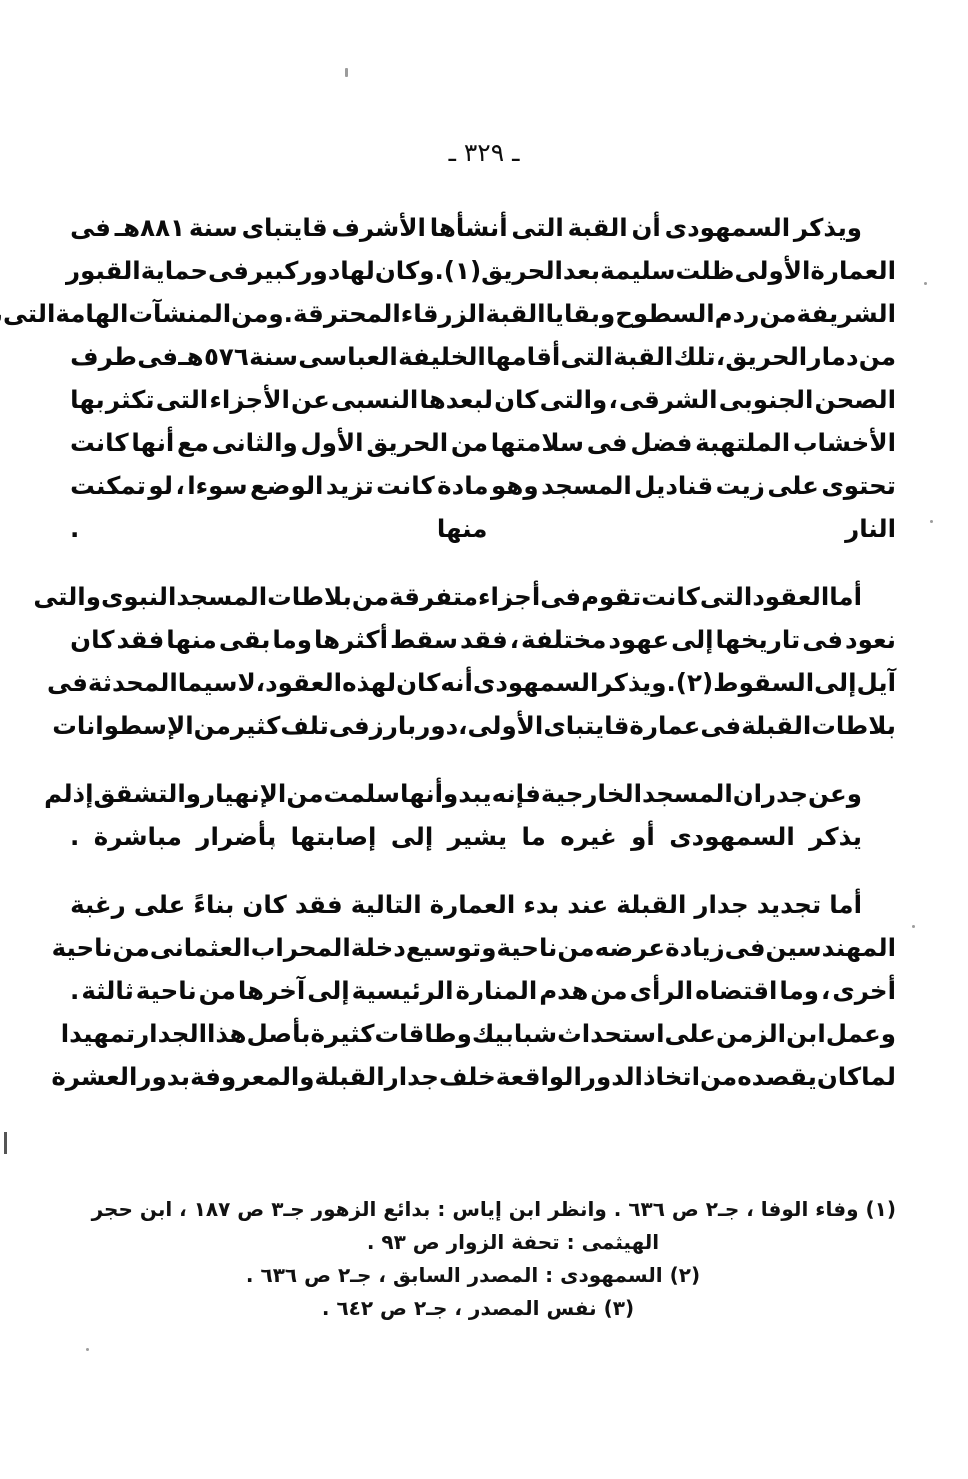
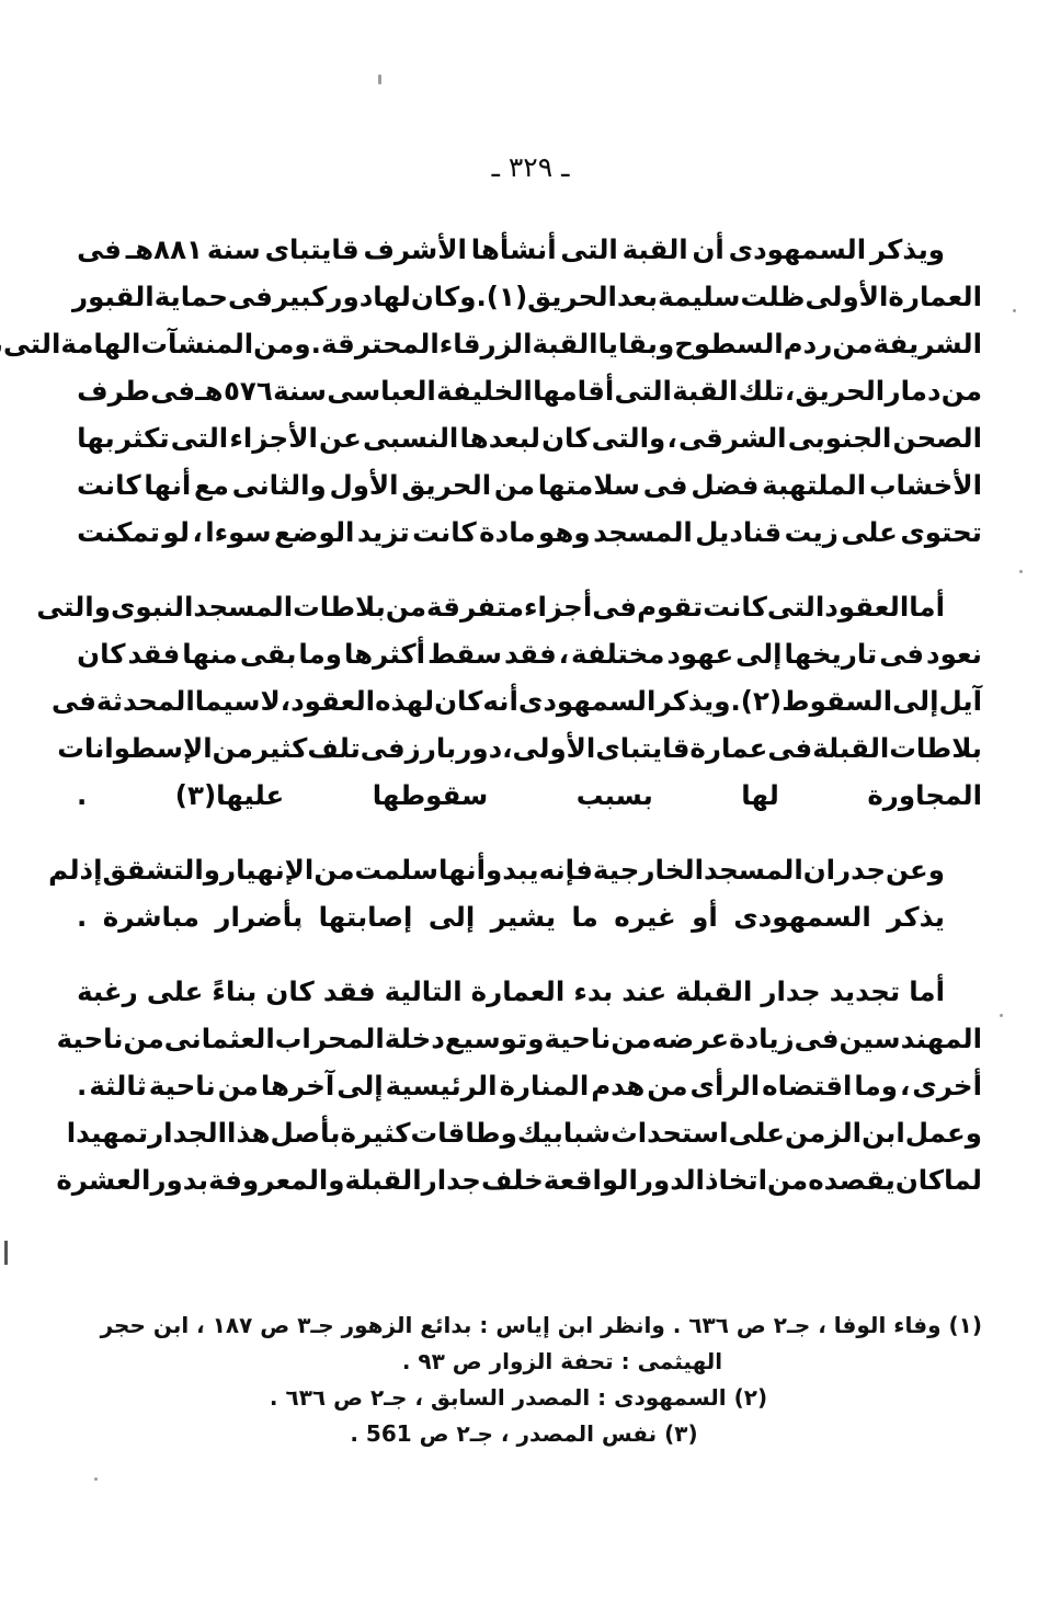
  ـ ٣٢٩ ـ
  ويذكر
  السمهودى
  أن
  القبة
  التى
  أنشأها
  الأشرف
  قايتباى
  سنة
  ٨٨١هـ
  فى
  العمارة
  الأولى
  ظلت
  سليمة
  بعد
  الحريق
  (١)
  .
  وكان
  لها
  دور
  كبير
  فى
  حماية
  القبور
  الشريفة
  من
  ردم
  السطوح
  وبقايا
  القبة
  الزرقاء
  المحترقة
  .
  ومن
  المنشآت
  الهامة
  التى
  من
  دمار
  الحريق
  ،
  تلك
  القبة
  التى
  أقامها
  الخليفة
  العباسى
  سنة
  ٥٧٦
  هـ
  فى
  طرف
  الصحن
  الجنوبى
  الشرقى
  ،
  والتى
  كان
  لبعدها
  النسبى
  عن
  الأجزاء
  التى
  تكثر
  بها
  الأخشاب
  الملتهبة
  فضل
  فى
  سلامتها
  من
  الحريق
  الأول
  والثانى
  مع
  أنها
  كانت
  تحتوى
  على
  زيت
  قناديل
  المسجد
  وهو
  مادة
  كانت
  تزيد
  الوضع
  سوءا
  ،
  لو
  تمكنت
- النار منها .
  أما
  العقود
  التى
  كانت
  تقوم
  فى
  أجزاء
  متفرقة
  من
  بلاطات
  المسجد
  النبوى
  والتى
  نعود
  فى
  تاريخها
  إلى
  عهود
  مختلفة
  ،
  فقد
  سقط
  أكثرها
  وما
  بقى
  منها
  فقد
  كان
  آيل
  إلى
  السقوط
  (٢)
  .
  ويذكر
  السمهودى
  أنه
  كان
  لهذه
  العقود
  ،
  لا
  سيما
  المحدثة
  فى
  بلاطات
  القبلة
  فى
  عمارة
  قايتباى
  الأولى
  ،
  دور
  بارز
  فى
  تلف
  كثير
  من
  الإسطوانات
+ المجاورة لها بسبب سقوطها عليها(٣) .
  وعن
  جدران
  المسجد
  الخارجية
  فإنه
  يبدو
  أنها
  سلمت
  من
  الإنهيار
  والتشقق
  إذ
  لم
  يذكر السمهودى أو غيره ما يشير إلى إصابتها بأضرار مباشرة .
  أما
  تجديد
  جدار
  القبلة
  عند
  بدء
  العمارة
  التالية
  فقد
  كان
  بناءً
  على
  رغبة
  المهندسين
  فى
  زيادة
  عرضه
  من
  ناحية
  وتوسيع
  دخلة
  المحراب
  العثمانى
  من
  ناحية
  أخرى
  ،
  وما
  اقتضاه
  الرأى
  من
  هدم
  المنارة
  الرئيسية
  إلى
  آخرها
  من
  ناحية
  ثالثة
  .
  وعمل
  ابن
  الزمن
  على
  استحداث
  شبابيك
  وطاقات
  كثيرة
  بأصل
  هذا
  الجدار
  تمهيدا
  لما
  كان
  يقصده
  من
  اتخاذ
  الدور
  الواقعة
  خلف
  جدار
  القبلة
  والمعروفة
  بدور
  العشرة
  (١) وفاء الوفا ، جـ٢ ص ٦٣٦ . وانظر ابن إياس : بدائع الزهور جـ٣ ص ١٨٧ ، ابن حجر
  الهيثمى : تحفة الزوار ص ٩٣ .
  (٢) السمهودى : المصدر السابق ، جـ٢ ص ٦٣٦ .
- (٣) نفس المصدر ، جـ٢ ص ٦٤٢ .
+ (٣) نفس المصدر ، جـ٢ ص 561 .
